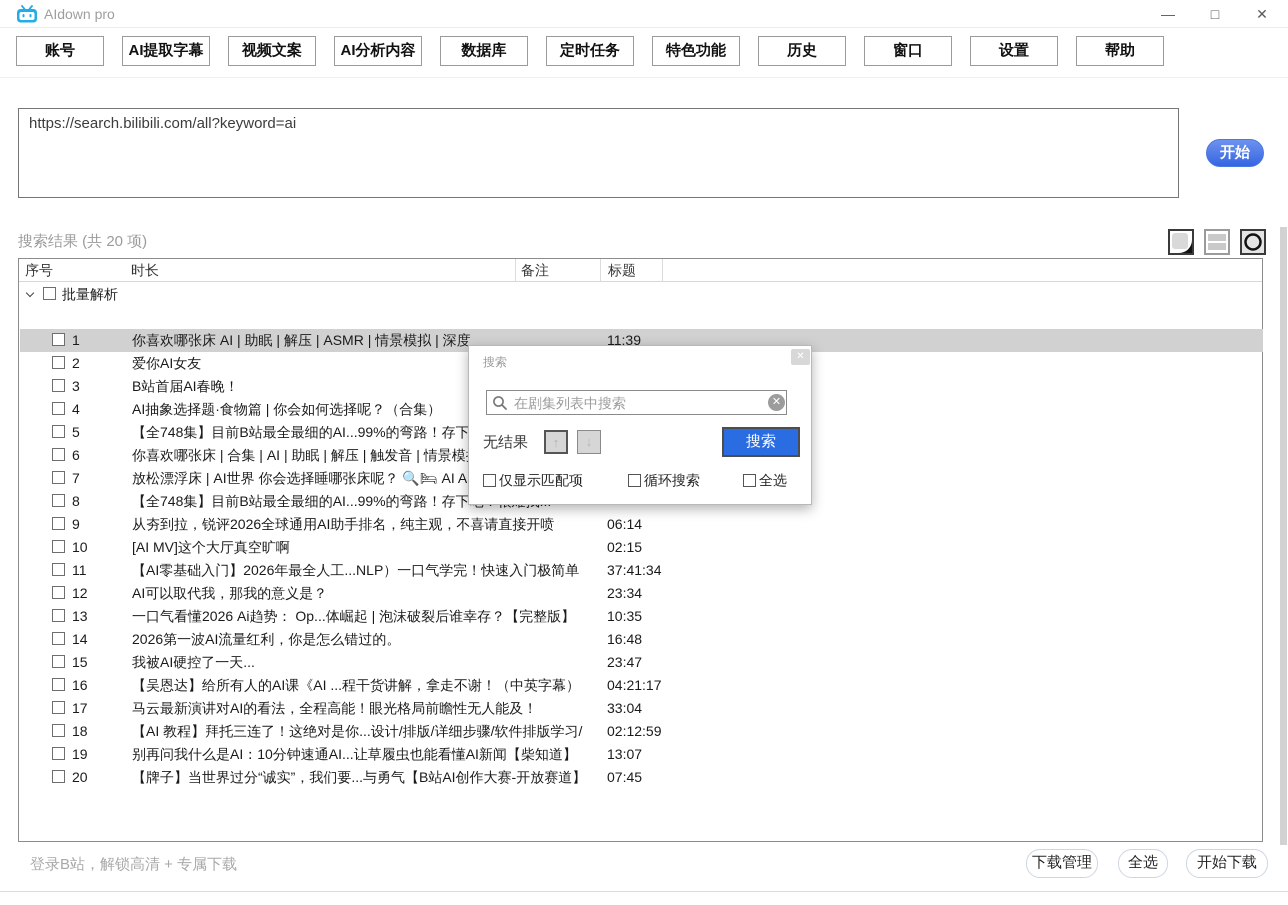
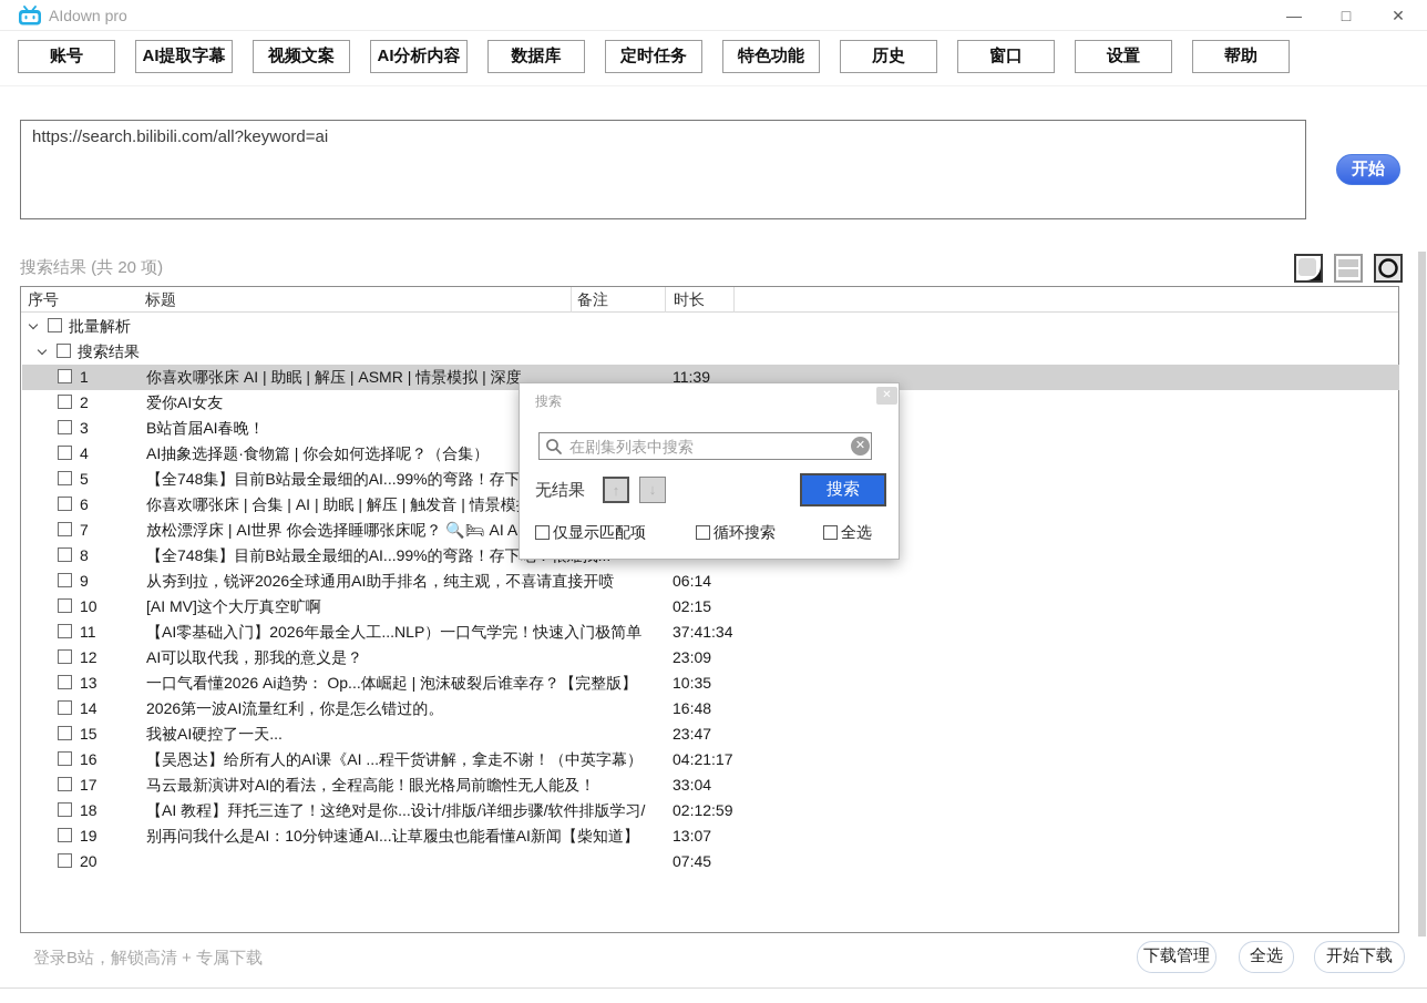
  AIdown pro
  —
  □
  ✕
  账号
  AI提取字幕
  视频文案
  AI分析内容
  数据库
  定时任务
  特色功能
  历史
  窗口
  设置
  帮助
  https://search.bilibili.com/all?keyword=ai
  开始
  搜索结果 (共 20 项)
  序号
- 时长
+ 标题
  备注
- 标题
+ 时长
  批量解析
+ 搜索结果
  1
  你喜欢哪张床 AI | 助眠 | 解压 | ASMR | 情景模拟 | 深度
  11:39
  2
  爱你AI女友
  3
  B站首届AI春晚！
  4
  AI抽象选择题·食物篇 | 你会如何选择呢？（合集）
  5
  【全748集】目前B站最全最细的AI...99%的弯路！存下
  6
  你喜欢哪张床 | 合集 | AI | 助眠 | 解压 | 触发音 | 情景模
  7
  放松漂浮床 | AI世界 你会选择睡哪张床呢？ 🔍🛏 AI A
  8
  【全748集】目前B站最全最细的AI...99%的弯路！存下
  9
  从夯到拉，锐评2026全球通用AI助手排名，纯主观，不喜请直接开喷
  06:14
  10
  [AI MV]这个大厅真空旷啊
  02:15
  11
  【AI零基础入门】2026年最全人工...NLP）一口气学完！快速入门极简单
  37:41:34
  12
  AI可以取代我，那我的意义是？
- 23:34
+ 23:09
  13
  一口气看懂2026 Ai趋势： Op...体崛起 | 泡沫破裂后谁幸存？【完整版】
  10:35
  14
  2026第一波AI流量红利，你是怎么错过的。
  16:48
  15
  我被AI硬控了一天...
  23:47
  16
  【吴恩达】给所有人的AI课《AI ...程干货讲解，拿走不谢！（中英字幕）
  04:21:17
  17
  马云最新演讲对AI的看法，全程高能！眼光格局前瞻性无人能及！
  33:04
  18
  【AI 教程】拜托三连了！这绝对是你...设计/排版/详细步骤/软件排版学习/
  02:12:59
  19
  别再问我什么是AI：10分钟速通AI...让草履虫也能看懂AI新闻【柴知道】
  13:07
  20
- 【牌子】当世界过分“诚实”，我们要...与勇气【B站AI创作大赛-开放赛道】
  07:45
  搜索
  ✕
  在剧集列表中搜索
  ✕
  无结果
  ↑
  ↓
  搜索
  仅显示匹配项
  循环搜索
  全选
  登录B站，解锁高清 + 专属下载
  下载管理
  全选
  开始下载
